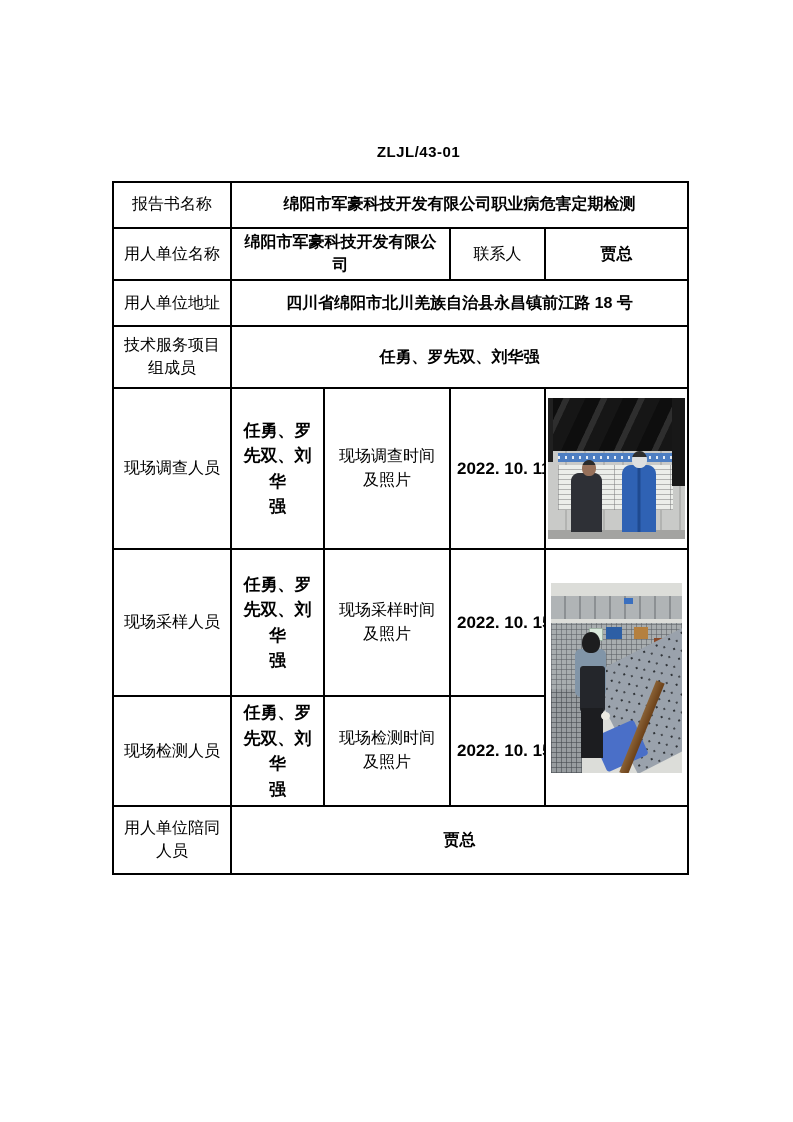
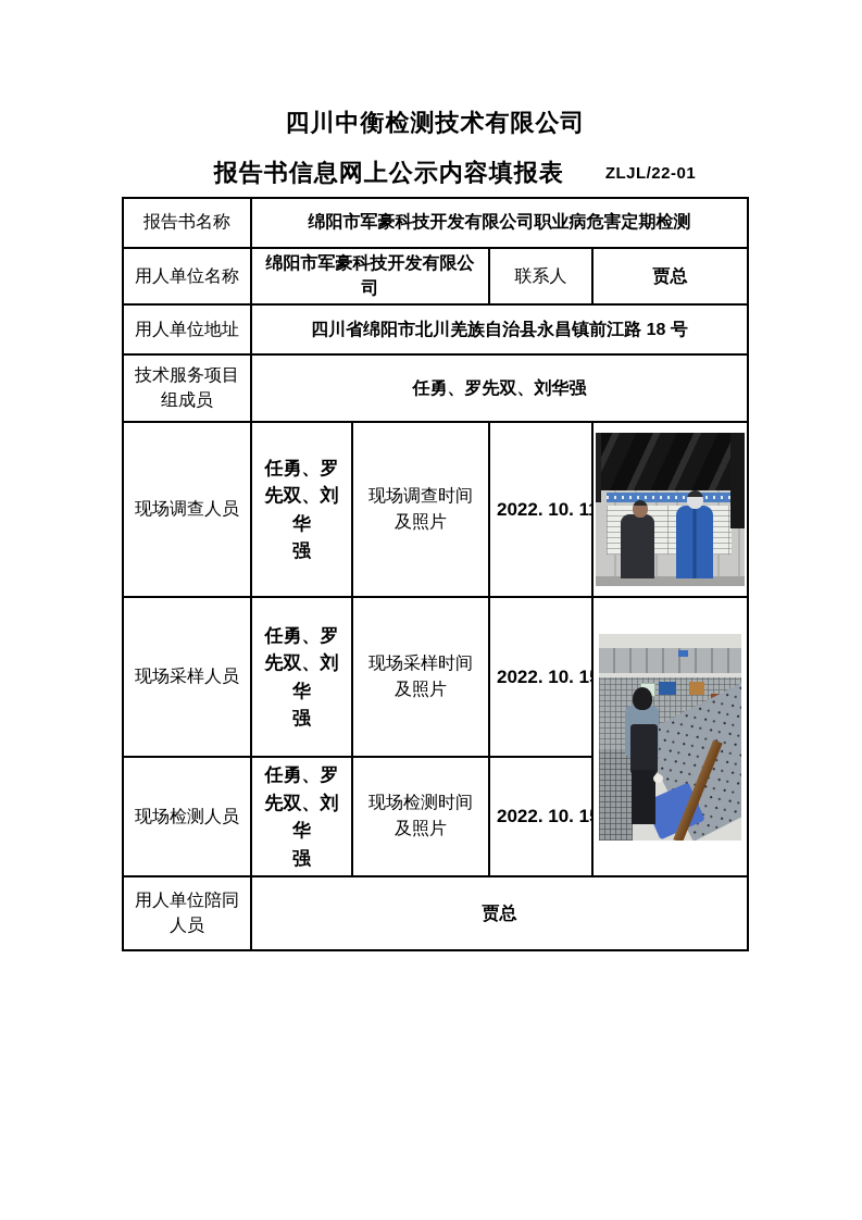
+ 四川中衡检测技术有限公司
+ 报告书信息网上公示内容填报表
- ZLJL/43-01
+ ZLJL/22-01
  报告书名称	绵阳市军豪科技开发有限公司职业病危害定期检测
  用人单位名称	绵阳市军豪科技开发有限公司	联系人	贾总
  用人单位地址	四川省绵阳市北川羌族自治县永昌镇前江路 18 号
  技术服务项目组成员	任勇、罗先双、刘华强
  现场调查人员	任勇、罗 先双、刘华 强	现场调查时间 及照片	2022. 10. 1
  现场采样人员	任勇、罗 先双、刘华 强	现场采样时间 及照片	2022. 10. 1
  现场检测人员	任勇、罗 先双、刘华 强	现场检测时间 及照片	2022. 10. 1
  用人单位陪同人员	贾总
